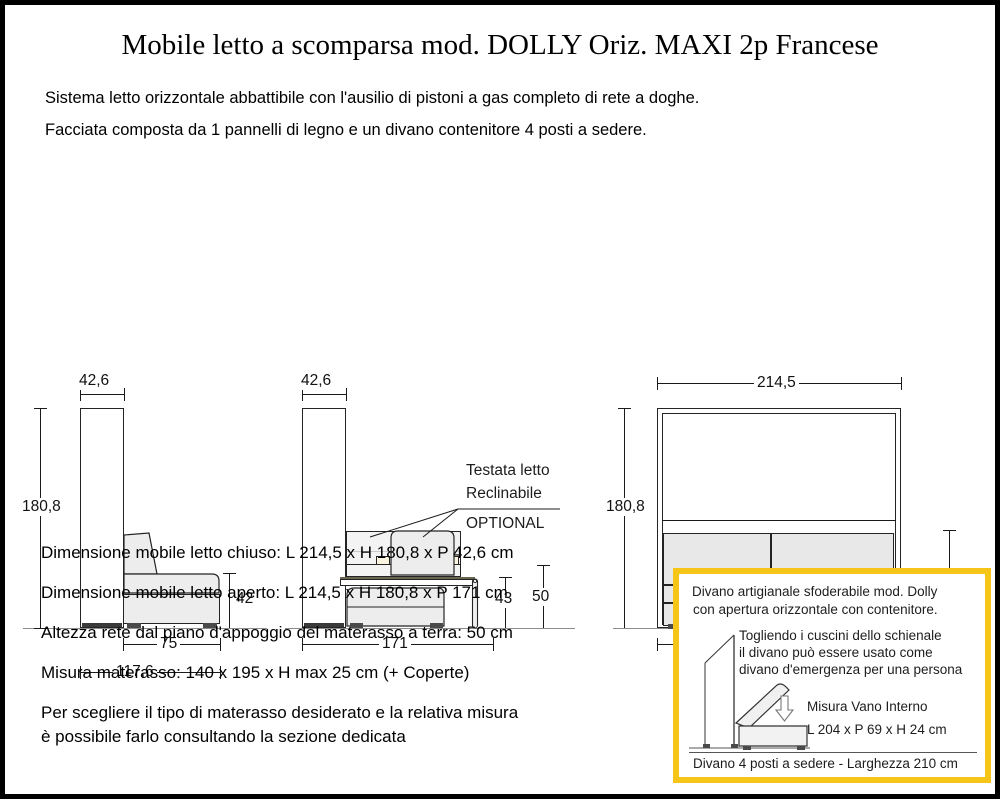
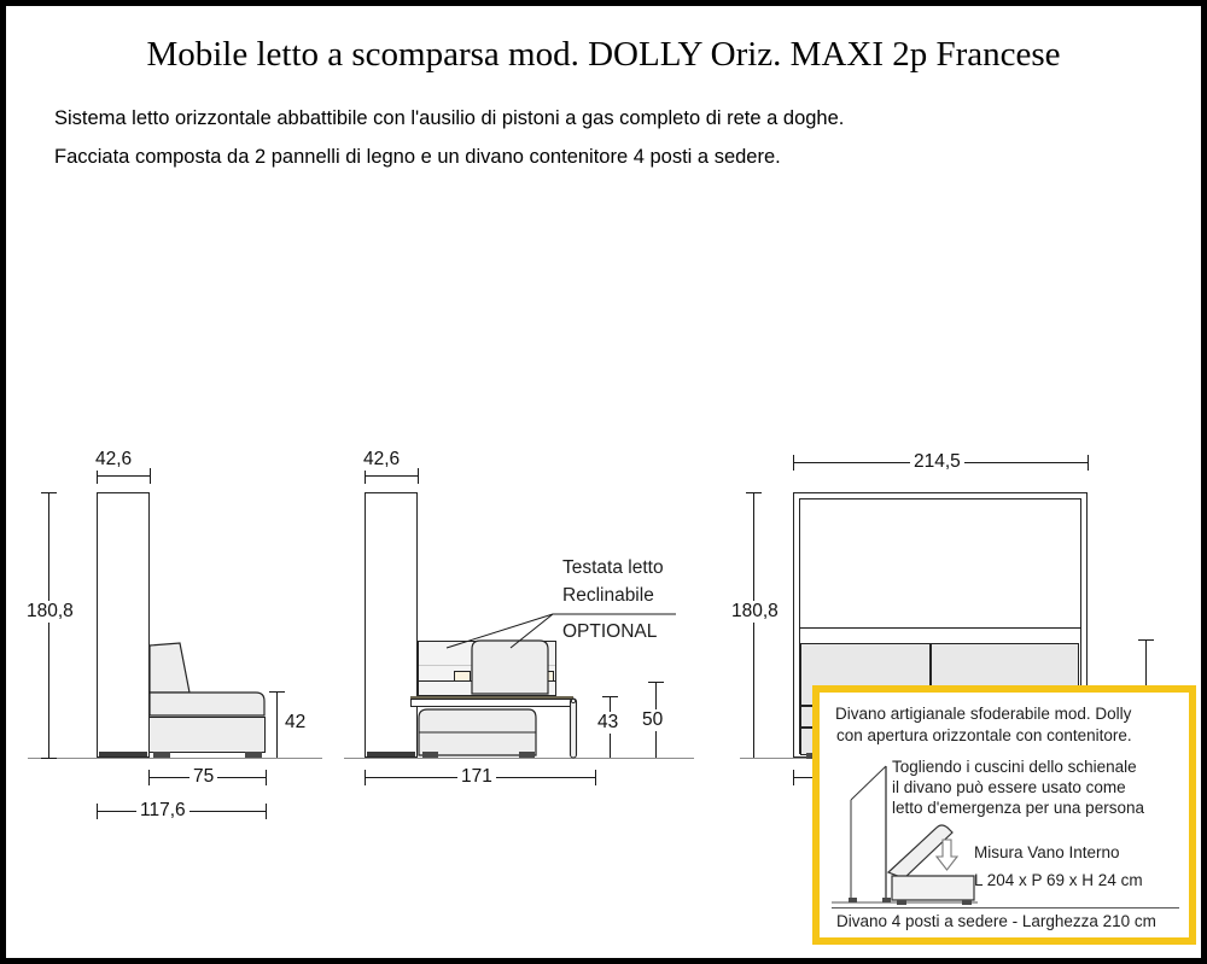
  Mobile letto a scomparsa mod. DOLLY Oriz. MAXI 2p Francese
  Sistema letto orizzontale abbattibile con l'ausilio di pistoni a gas completo di rete a doghe.
- Facciata composta da 1 pannelli di legno e un divano contenitore 4 posti a sedere.
+ Facciata composta da 2 pannelli di legno e un divano contenitore 4 posti a sedere.
  42,6
  180,8
  42
  75
  117,6
  Testata letto
  Reclinabile
  OPTIONAL
  42,6
  43
  50
  171
  214,5
  180,8
- Dimensione mobile letto chiuso: L 214,5 x H 180,8 x P 42,6 cm
- Dimensione mobile letto aperto: L 214,5 x H 180,8 x P 171 cm
- Altezza rete dal piano d'appoggio del materasso a terra: 50 cm
- Misura materasso: 140 x 195 x H max 25 cm (+ Coperte)
- Per scegliere il tipo di materasso desiderato e la relativa misura
- è possibile farlo consultando la sezione dedicata
  Divano artigianale sfoderabile mod. Dolly
  con apertura orizzontale con contenitore.
  Togliendo i cuscini dello schienale
  il divano può essere usato come
- divano d'emergenza per una persona
+ letto d'emergenza per una persona
  Misura Vano Interno
  L 204 x P 69 x H 24 cm
  Divano 4 posti a sedere - Larghezza 210 cm
